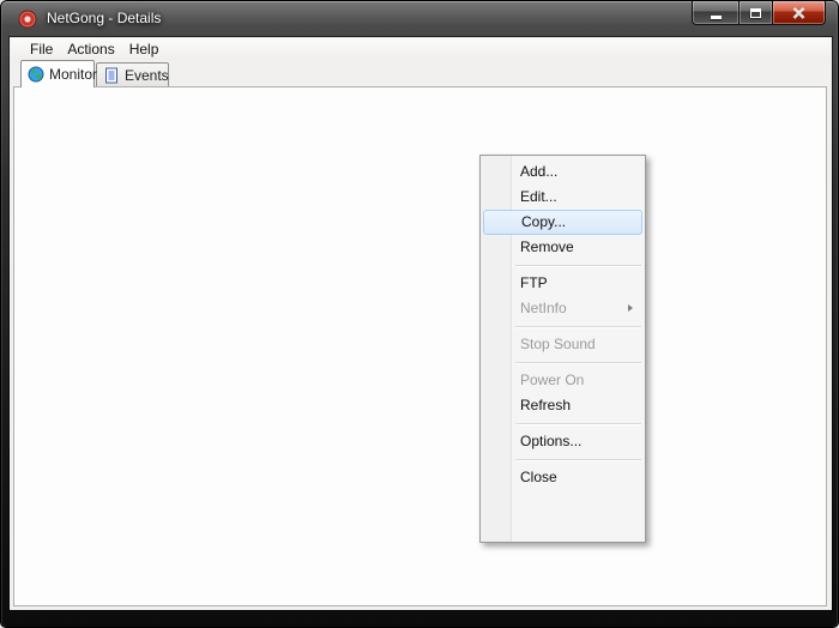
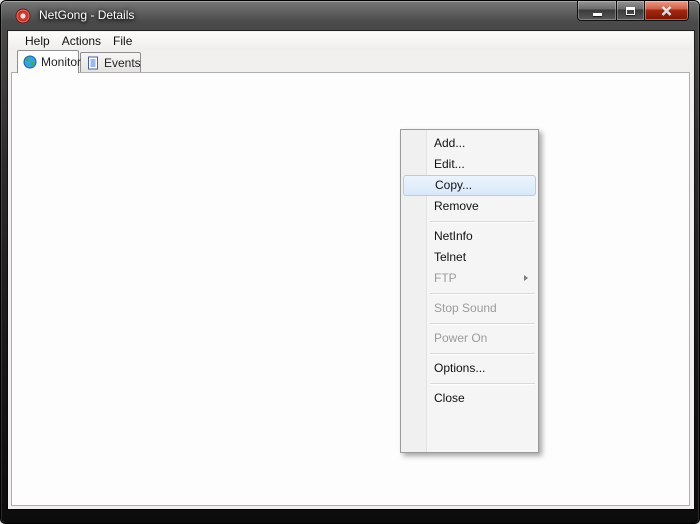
  NetGong - Details
- File
+ Help
  Actions
- Help
+ File
  Monitor
  Events
  Add...
  Edit...
  Copy...
  Remove
- FTP
+ NetInfo
+ Telnet
- NetInfo
+ FTP
  Stop Sound
  Power On
- Refresh
  Options...
  Close
